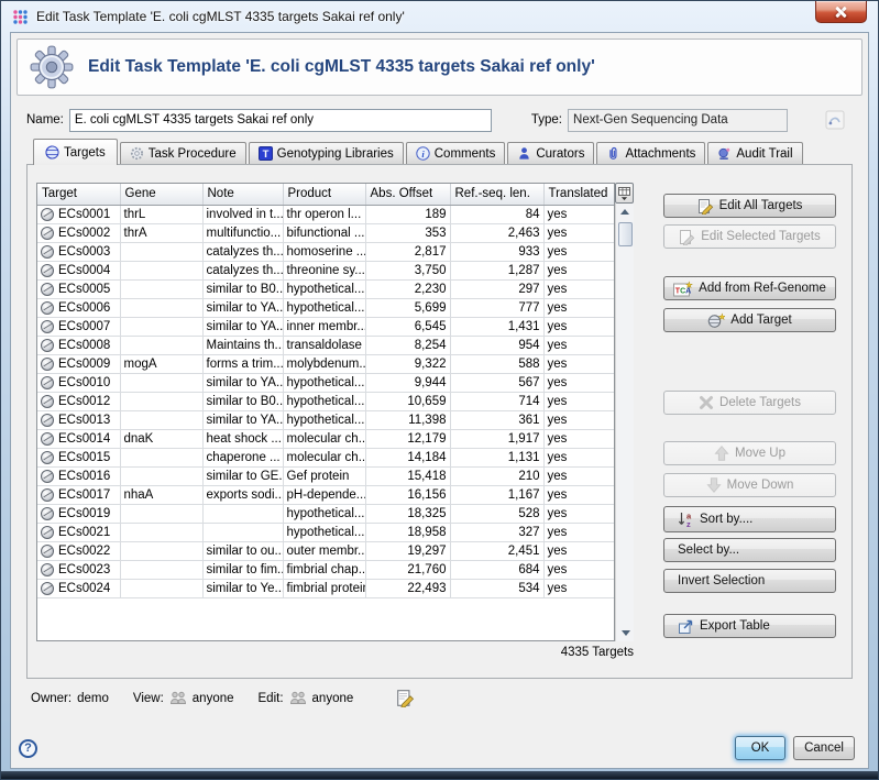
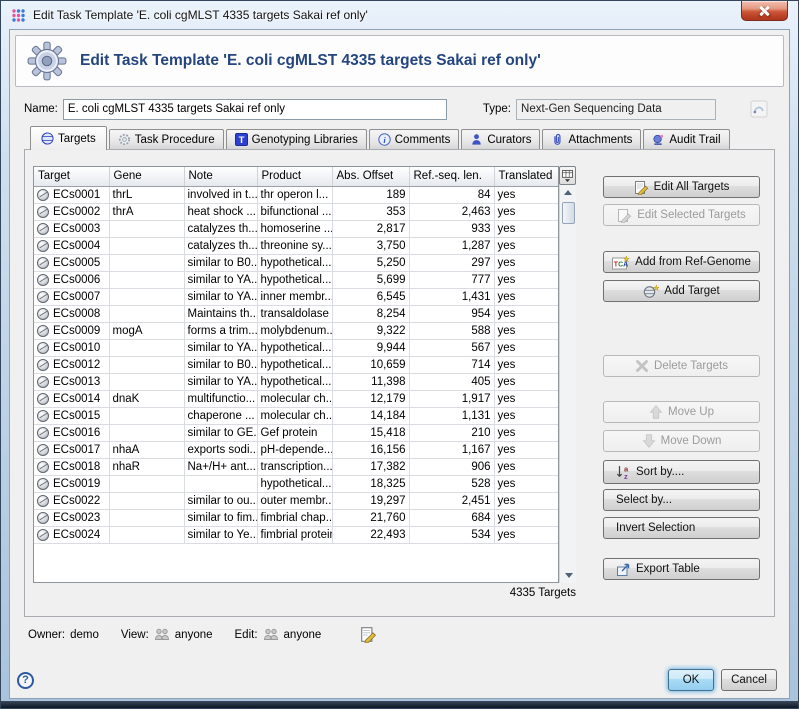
  Edit Task Template 'E. coli cgMLST 4335 targets Sakai ref only'
  Edit Task Template 'E. coli cgMLST 4335 targets Sakai ref only'
  Name:
  E. coli cgMLST 4335 targets Sakai ref only
  Type:
  Next-Gen Sequencing Data
  Targets
  Task Procedure
  T
  Genotyping Libraries
  i
  Comments
  Curators
  Attachments
  Audit Trail
  Target	Gene	Note	Product	Abs. Offset	Ref.-seq. len.	Translated
  ECs0001	thrL	involved in t...	thr operon l...	189	84	yes
- ECs0002	thrA	multifunctio...	bifunctional ...	353	2,463	yes
+ ECs0002	thrA	heat shock ...	bifunctional ...	353	2,463	yes
  ECs0003		catalyzes th...	homoserine ..	2,817	933	yes
  ECs0004		catalyzes th...	threonine sy...	3,750	1,287	yes
- ECs0005		similar to B0..	hypothetical...	2,230	297	yes
+ ECs0005		similar to B0..	hypothetical...	5,250	297	yes
  ECs0006		similar to YA..	hypothetical...	5,699	777	yes
  ECs0007		similar to YA..	inner membr..	6,545	1,431	yes
  ECs0008		Maintains th..	transaldolase	8,254	954	yes
  ECs0009	mogA	forms a trim...	molybdenum..	9,322	588	yes
  ECs0010		similar to YA..	hypothetical...	9,944	567	yes
  ECs0012		similar to B0..	hypothetical...	10,659	714	yes
- ECs0013		similar to YA..	hypothetical...	11,398	361	yes
+ ECs0013		similar to YA..	hypothetical...	11,398	405	yes
- ECs0014	dnaK	heat shock ...	molecular ch..	12,179	1,917	yes
+ ECs0014	dnaK	multifunctio...	molecular ch..	12,179	1,917	yes
  ECs0015		chaperone ...	molecular ch..	14,184	1,131	yes
  ECs0016		similar to GE.	Gef protein	15,418	210	yes
  ECs0017	nhaA	exports sodi..	pH-depende..	16,156	1,167	yes
+ ECs0018	nhaR	Na+/H+ ant...	transcription...	17,382	906	yes
  ECs0019			hypothetical...	18,325	528	yes
- ECs0021			hypothetical...	18,958	327	yes
  ECs0022		similar to ou..	outer membr..	19,297	2,451	yes
  ECs0023		similar to fim.	fimbrial chap..	21,760	684	yes
  ECs0024		similar to Ye..	fimbrial protei	22,493	534	yes
  4335 Targets
  Edit All Targets
  Edit Selected Targets
  ★
  Add from Ref-Genome
  ★
  Add Target
  Delete Targets
  Move Up
  Move Down
  a
  z
  Sort by....
  Select by...
  Invert Selection
  Export Table
  Owner:
  demo
  View:
  anyone
  Edit:
  anyone
  OK
  Cancel
